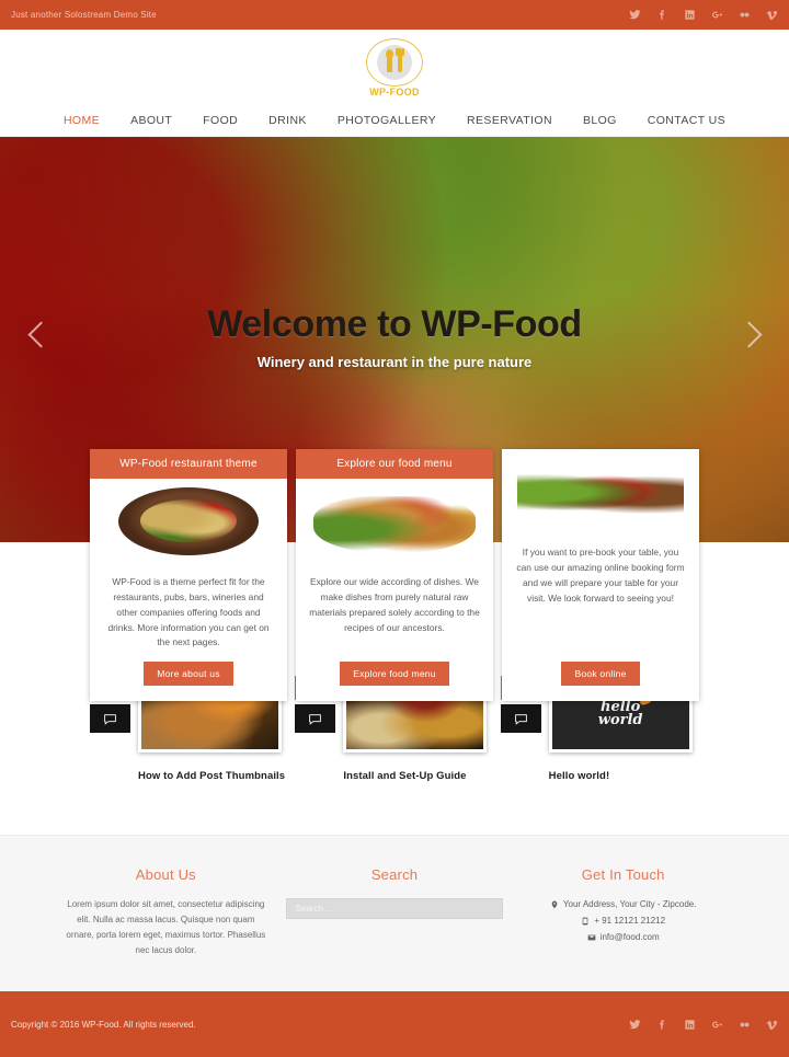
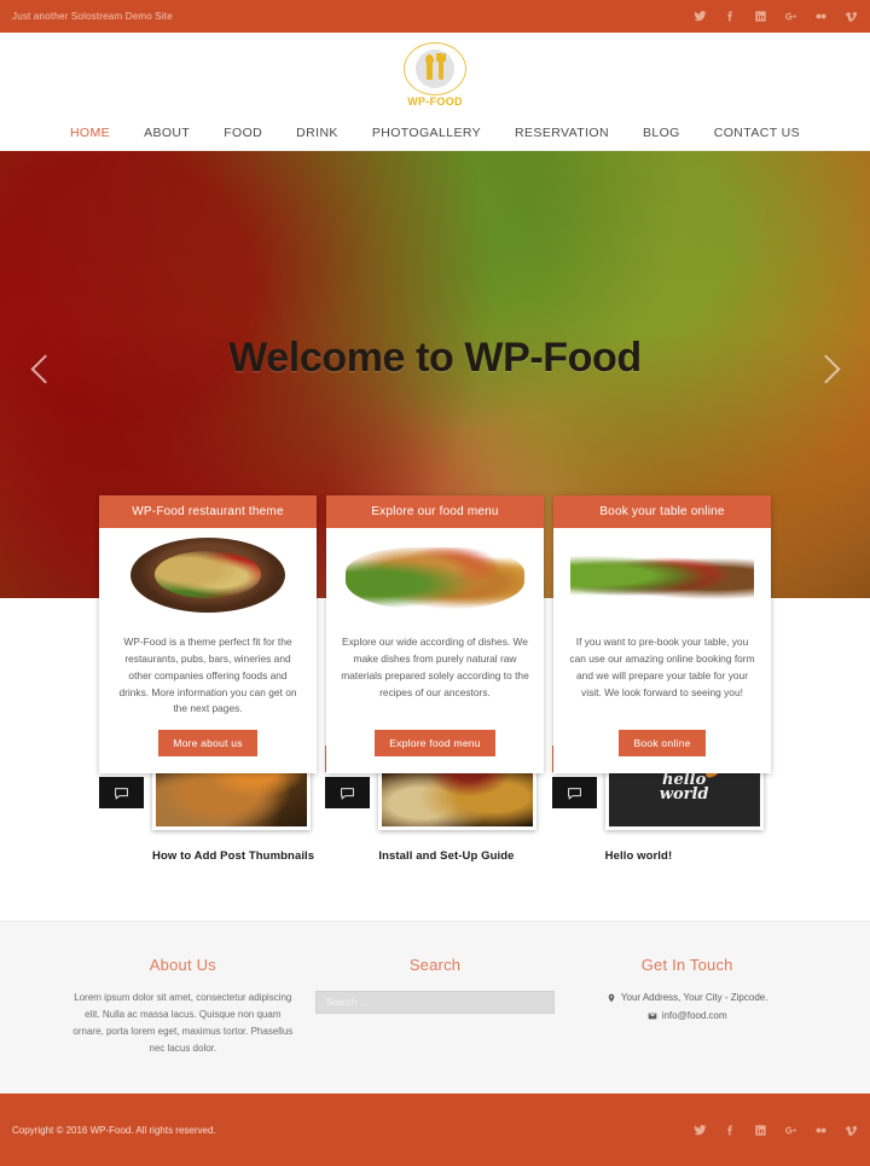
  Just another Solostream Demo Site
  WP-FOOD
  HOME
  ABOUT
  FOOD
  DRINK
  PHOTOGALLERY
  RESERVATION
  BLOG
  CONTACT US
  Welcome to WP-Food
- Winery and restaurant in the pure nature
  WP-Food restaurant theme
  WP-Food is a theme perfect fit for the restaurants, pubs, bars, wineries and other companies offering foods and drinks. More information you can get on the next pages.
  More about us
  Explore our food menu
  Explore our wide according of dishes. We make dishes from purely natural raw materials prepared solely according to the recipes of our ancestors.
  Explore food menu
+ Book your table online
  If you want to pre-book your table, you can use our amazing online booking form and we will prepare your table for your visit. We look forward to seeing you!
  Book online
  How to Add Post Thumbnails
  Install and Set-Up Guide
  hello
  world
  Hello world!
  About Us
  Lorem ipsum dolor sit amet, consectetur adipiscing elit. Nulla ac massa lacus. Quisque non quam ornare, porta lorem eget, maximus tortor. Phasellus nec lacus dolor.
  Search
  Get In Touch
  Your Address, Your City - Zipcode.
- + 91 12121 21212
  info@food.com
  Copyright © 2016 WP-Food. All rights reserved.
